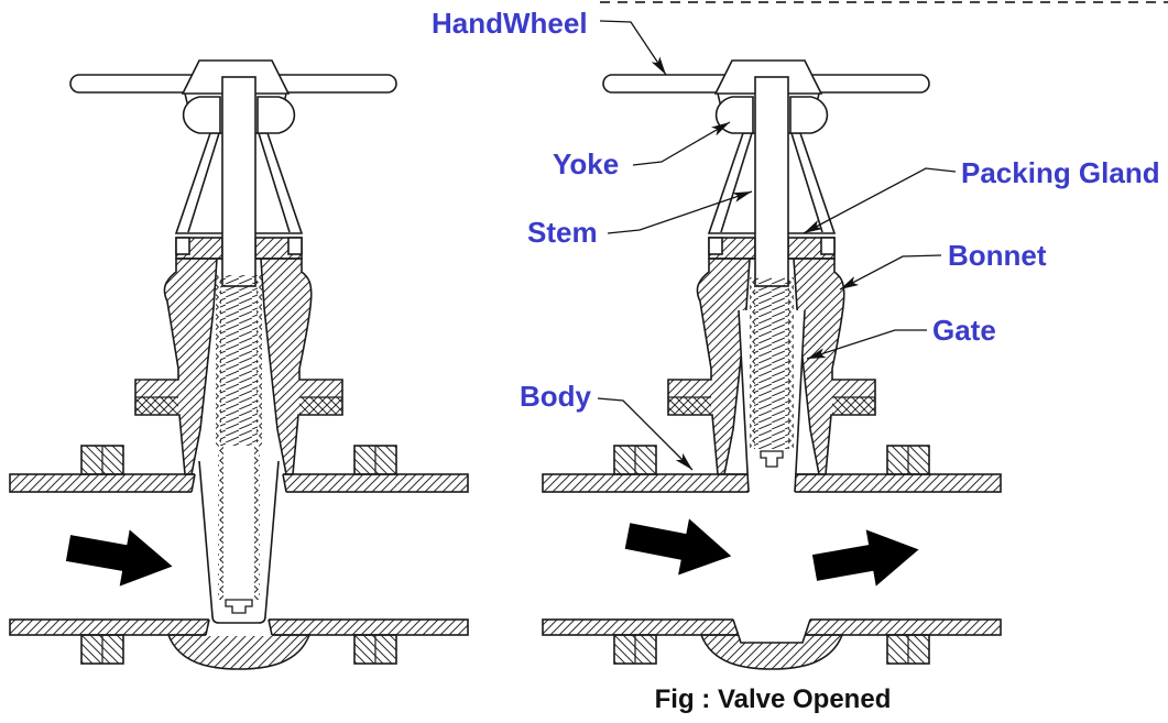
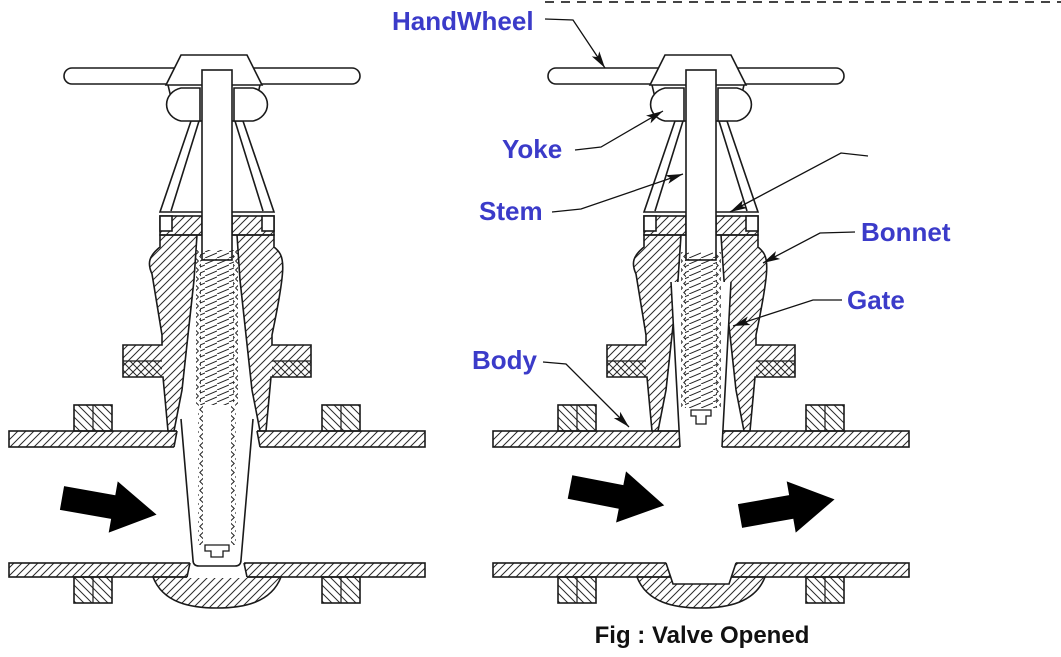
  HandWheel
  Yoke
  Stem
- Packing Gland
  Bonnet
  Gate
  Body
  Fig : Valve Opened
